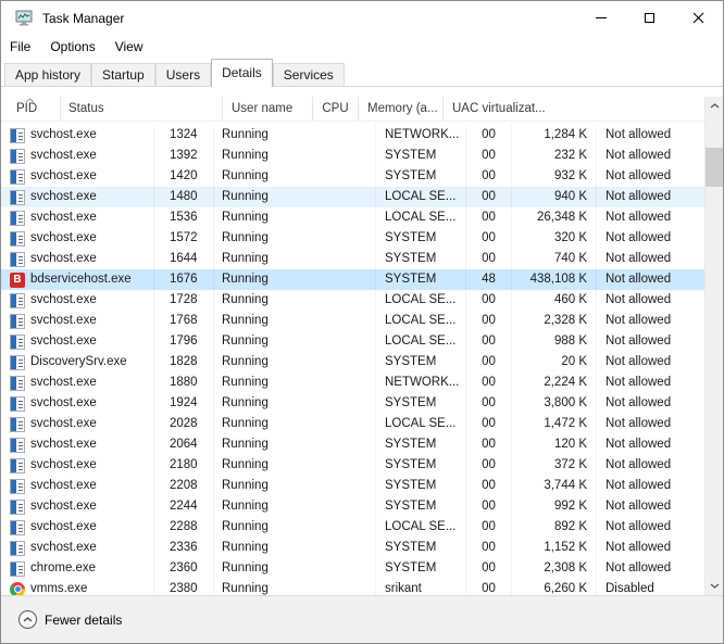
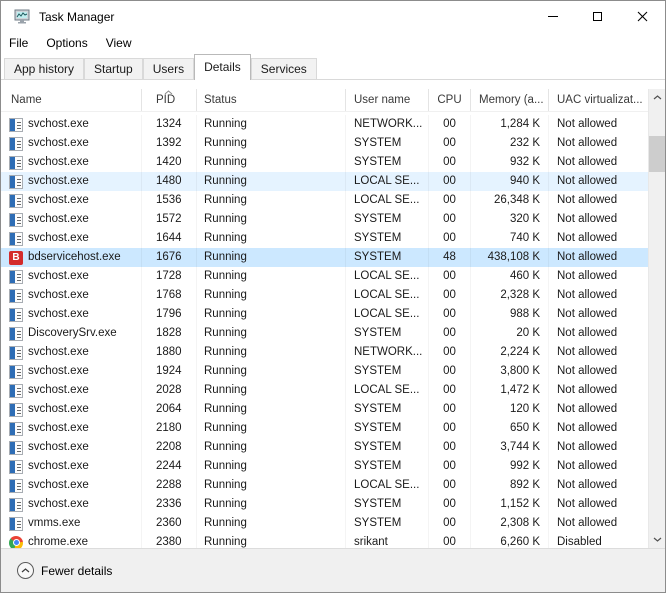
  Task Manager
  File
  Options
  View
  App history
  Startup
  Users
  Details
  Services
+ Name
  PID
  Status
  User name
  CPU
  Memory (a...
  UAC virtualizat...
  svchost.exe
  1324
  Running
  NETWORK...
  00
  1,284 K
  Not allowed
  svchost.exe
  1392
  Running
  SYSTEM
  00
  232 K
  Not allowed
  svchost.exe
  1420
  Running
  SYSTEM
  00
  932 K
  Not allowed
  svchost.exe
  1480
  Running
  LOCAL SE...
  00
  940 K
  Not allowed
  svchost.exe
  1536
  Running
  LOCAL SE...
  00
  26,348 K
  Not allowed
  svchost.exe
  1572
  Running
  SYSTEM
  00
  320 K
  Not allowed
  svchost.exe
  1644
  Running
  SYSTEM
  00
  740 K
  Not allowed
  B
  bdservicehost.exe
  1676
  Running
  SYSTEM
  48
  438,108 K
  Not allowed
  svchost.exe
  1728
  Running
  LOCAL SE...
  00
  460 K
  Not allowed
  svchost.exe
  1768
  Running
  LOCAL SE...
  00
  2,328 K
  Not allowed
  svchost.exe
  1796
  Running
  LOCAL SE...
  00
  988 K
  Not allowed
  DiscoverySrv.exe
  1828
  Running
  SYSTEM
  00
  20 K
  Not allowed
  svchost.exe
  1880
  Running
  NETWORK...
  00
  2,224 K
  Not allowed
  svchost.exe
  1924
  Running
  SYSTEM
  00
  3,800 K
  Not allowed
  svchost.exe
  2028
  Running
  LOCAL SE...
  00
  1,472 K
  Not allowed
  svchost.exe
  2064
  Running
  SYSTEM
  00
  120 K
  Not allowed
  svchost.exe
  2180
  Running
  SYSTEM
  00
- 372 K
+ 650 K
  Not allowed
  svchost.exe
  2208
  Running
  SYSTEM
  00
  3,744 K
  Not allowed
  svchost.exe
  2244
  Running
  SYSTEM
  00
  992 K
  Not allowed
  svchost.exe
  2288
  Running
  LOCAL SE...
  00
  892 K
  Not allowed
  svchost.exe
  2336
  Running
  SYSTEM
  00
  1,152 K
  Not allowed
- chrome.exe
+ vmms.exe
  2360
  Running
  SYSTEM
  00
  2,308 K
  Not allowed
- vmms.exe
+ chrome.exe
  2380
  Running
  srikant
  00
  6,260 K
  Disabled
  Fewer details
